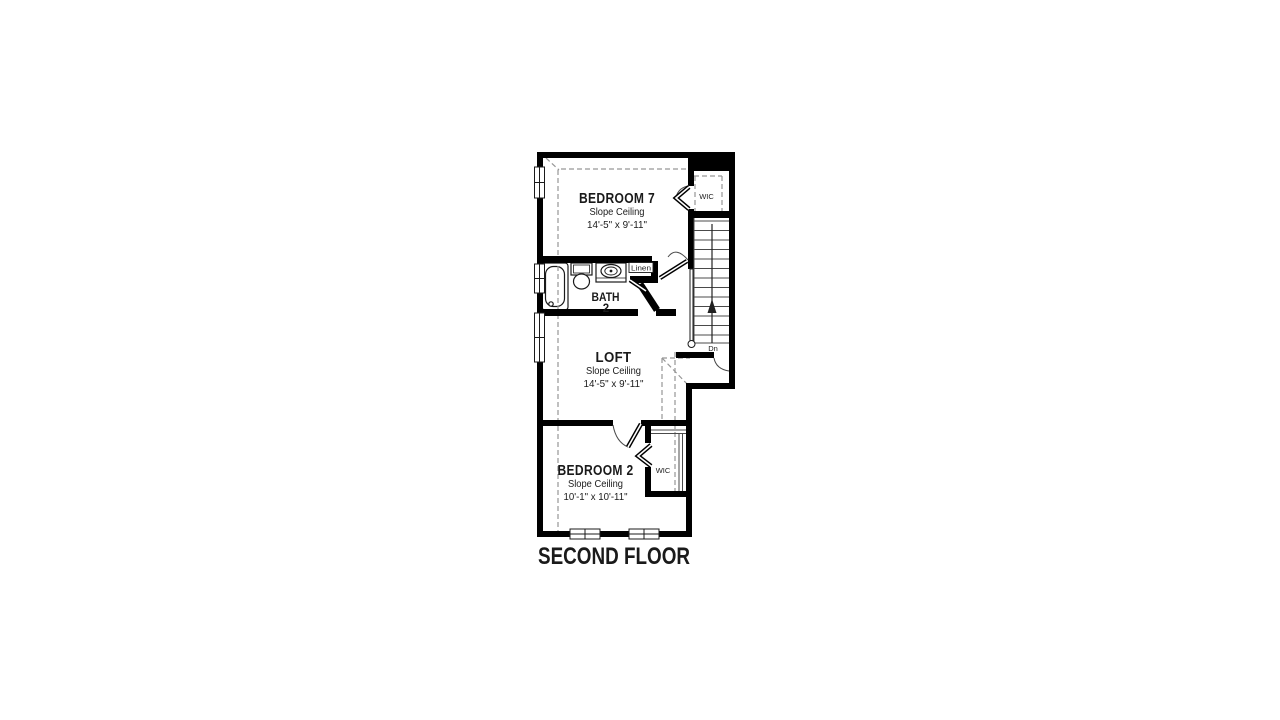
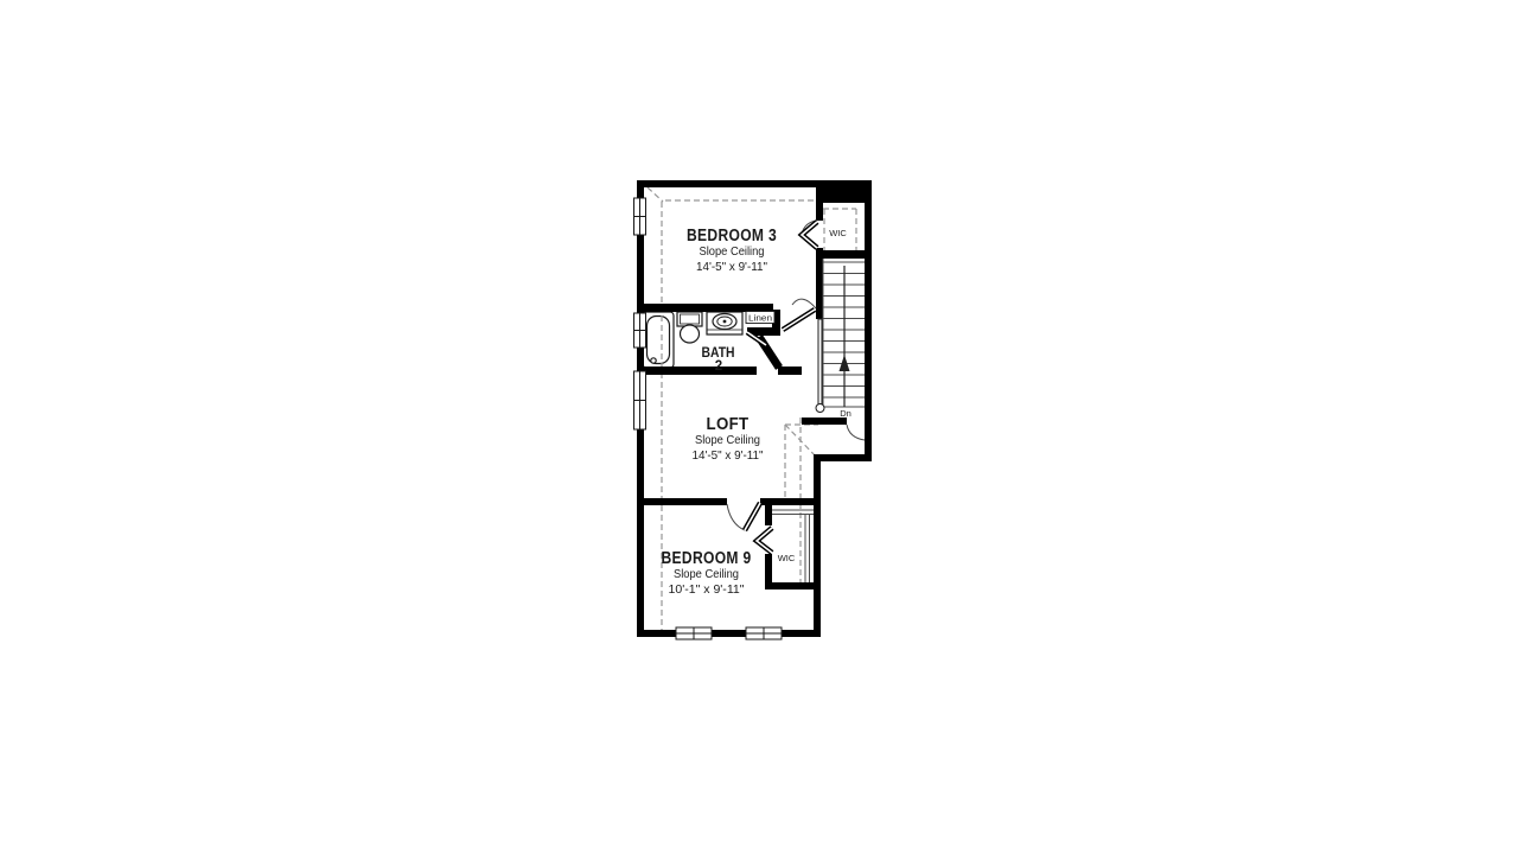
- BEDROOM 7
+ BEDROOM 3
  Slope Ceiling
  14'-5" x 9'-11"
  WIC
  Linen
  BATH
  2
  LOFT
  Slope Ceiling
  14'-5" x 9'-11"
- BEDROOM 2
+ BEDROOM 9
  Slope Ceiling
- 10'-1" x 10'-11"
+ 10'-1" x 9'-11"
  WIC
  Dn
- SECOND FLOOR
